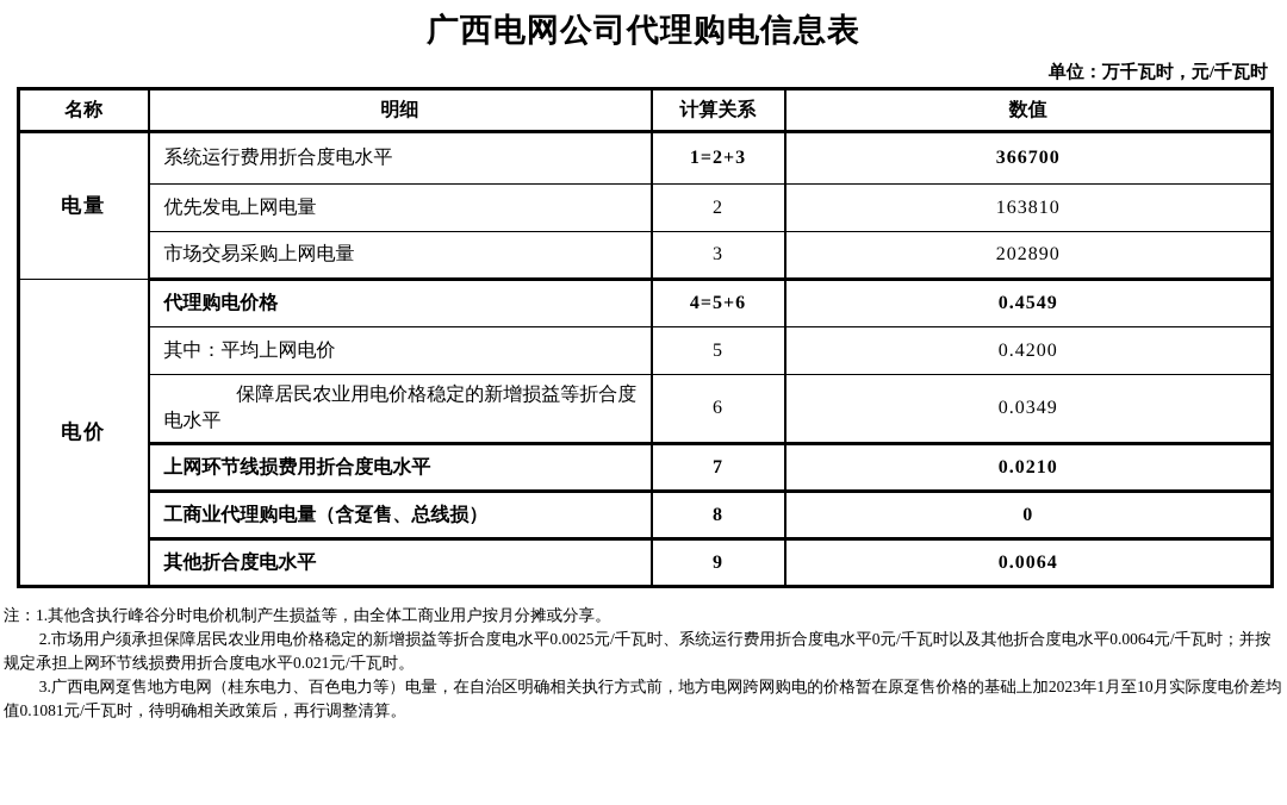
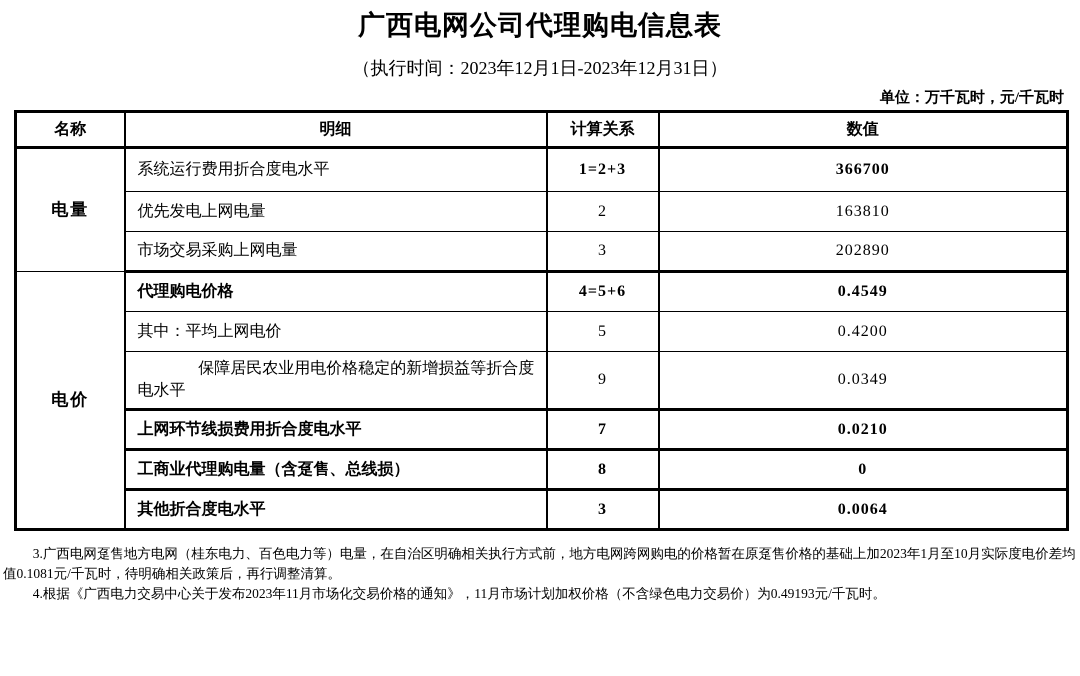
  广西电网公司代理购电信息表
+ （执行时间：2023年12月1日-2023年12月31日）
  单位：万千瓦时，元/千瓦时
  名称	明细	计算关系	数值
  电量	系统运行费用折合度电水平	1=2+3	366700
  优先发电上网电量	2	163810
  市场交易采购上网电量	3	202890
  电价	代理购电价格	4=5+6	0.4549
  其中：平均上网电价	5	0.4200
- 保障居民农业用电价格稳定的新增损益等折合度电水平	6	0.0349
+ 保障居民农业用电价格稳定的新增损益等折合度电水平	9	0.0349
  上网环节线损费用折合度电水平	7	0.0210
  工商业代理购电量（含趸售、总线损）	8	0
- 其他折合度电水平	9	0.0064
+ 其他折合度电水平	3	0.0064
- 注：1.其他含执行峰谷分时电价机制产生损益等，由全体工商业用户按月分摊或分享。
- 2.市场用户须承担保障居民农业用电价格稳定的新增损益等折合度电水平0.0025元/千瓦时、系统运行费用折合度电水平0元/千瓦时以及其他折合度电水平0.0064元/千瓦时；并按规定承担上网环节线损费用折合度电水平0.021元/千瓦时。
  3.广西电网趸售地方电网（桂东电力、百色电力等）电量，在自治区明确相关执行方式前，地方电网跨网购电的价格暂在原趸售价格的基础上加2023年1月至10月实际度电价差均值0.1081元/千瓦时，待明确相关政策后，再行调整清算。
+ 4.根据《广西电力交易中心关于发布2023年11月市场化交易价格的通知》，11月市场计划加权价格（不含绿色电力交易价）为0.49193元/千瓦时。
